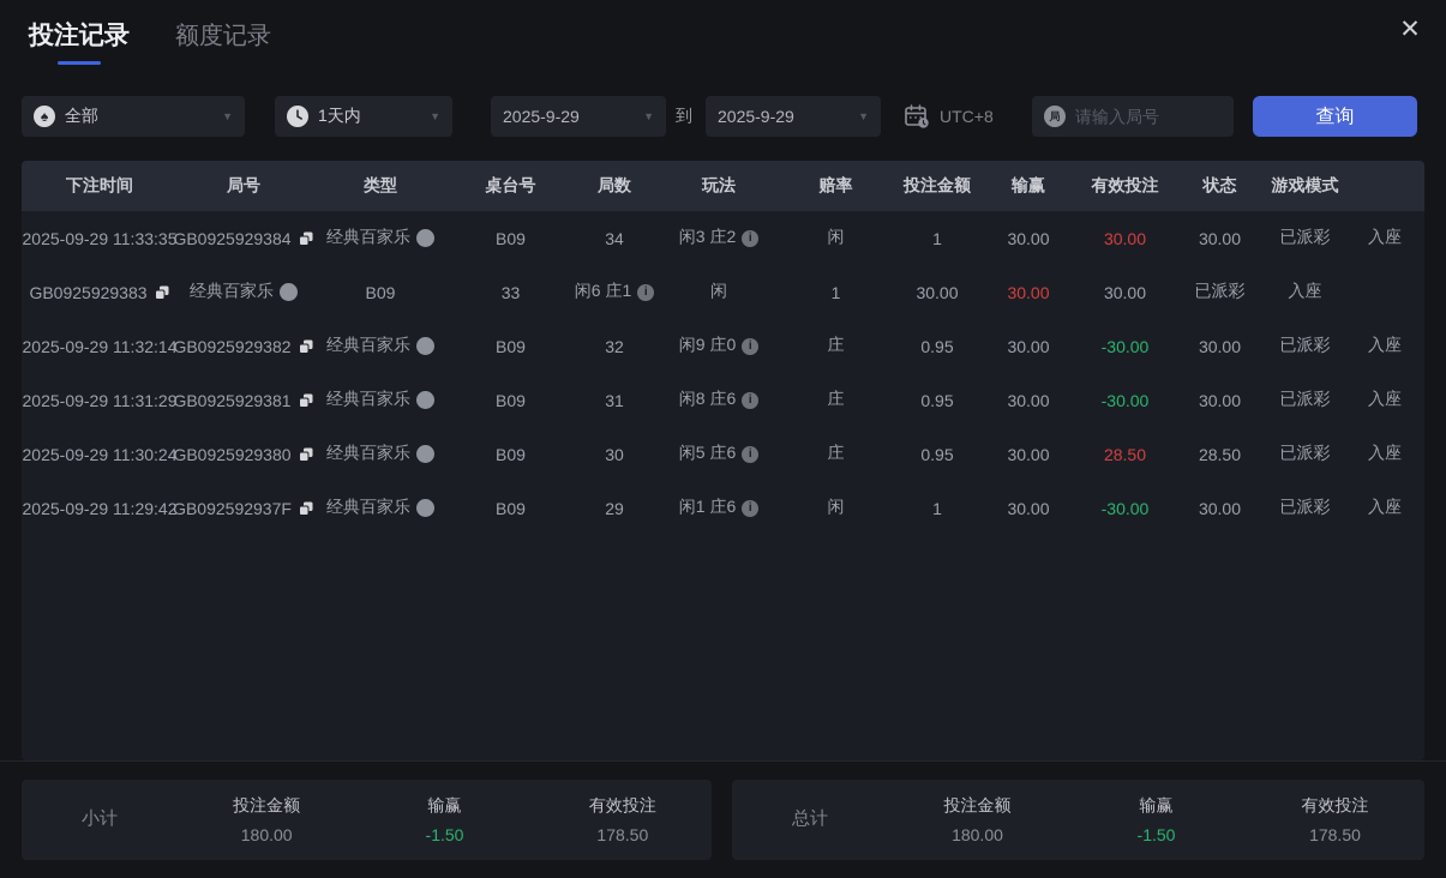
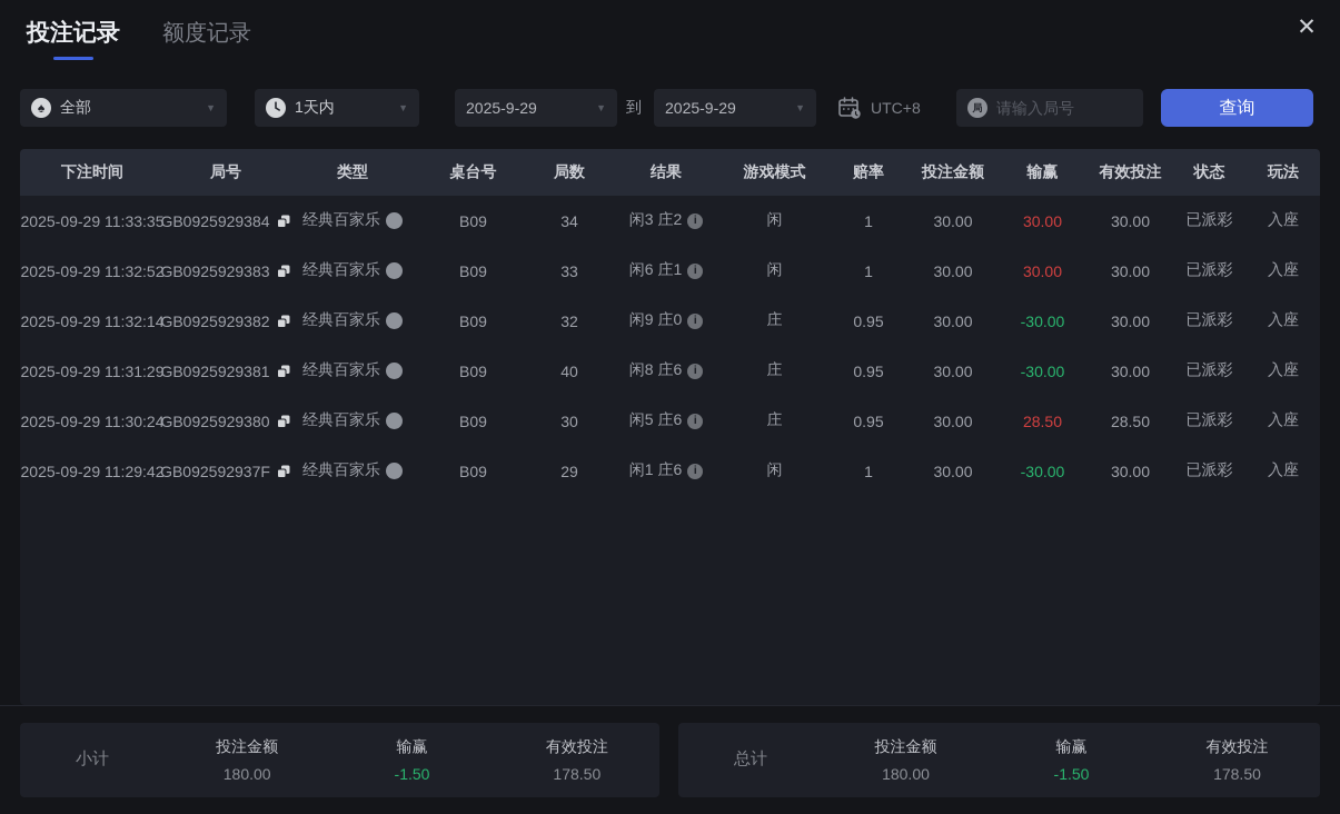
  投注记录
  额度记录
  ✕
  ♠
  全部
  ▼
  1天内
  ▼
  2025-9-29
  ▼
  到
  2025-9-29
  ▼
  UTC+8
  局
  请输入局号
  查询
  下注时间
  局号
  类型
  桌台号
  局数
+ 结果
- 玩法
+ 游戏模式
  赔率
  投注金额
  输赢
  有效投注
  状态
- 游戏模式
+ 玩法
  2025-09-29 11:33:35
  GB0925929384
  经典百家乐
  B09
  34
  闲3 庄2
  i
  闲
  1
  30.00
  30.00
  30.00
  已派彩
  入座
+ 2025-09-29 11:32:52
  GB0925929383
  经典百家乐
  B09
  33
  闲6 庄1
  i
  闲
  1
  30.00
  30.00
  30.00
  已派彩
  入座
  2025-09-29 11:32:14
  GB0925929382
  经典百家乐
  B09
  32
  闲9 庄0
  i
  庄
  0.95
  30.00
  -30.00
  30.00
  已派彩
  入座
  2025-09-29 11:31:29
  GB0925929381
  经典百家乐
  B09
- 31
+ 40
  闲8 庄6
  i
  庄
  0.95
  30.00
  -30.00
  30.00
  已派彩
  入座
  2025-09-29 11:30:24
  GB0925929380
  经典百家乐
  B09
  30
  闲5 庄6
  i
  庄
  0.95
  30.00
  28.50
  28.50
  已派彩
  入座
  2025-09-29 11:29:42
  GB092592937F
  经典百家乐
  B09
  29
  闲1 庄6
  i
  闲
  1
  30.00
  -30.00
  30.00
  已派彩
  入座
  小计
  投注金额
  180.00
  输赢
  -1.50
  有效投注
  178.50
  总计
  投注金额
  180.00
  输赢
  -1.50
  有效投注
  178.50
